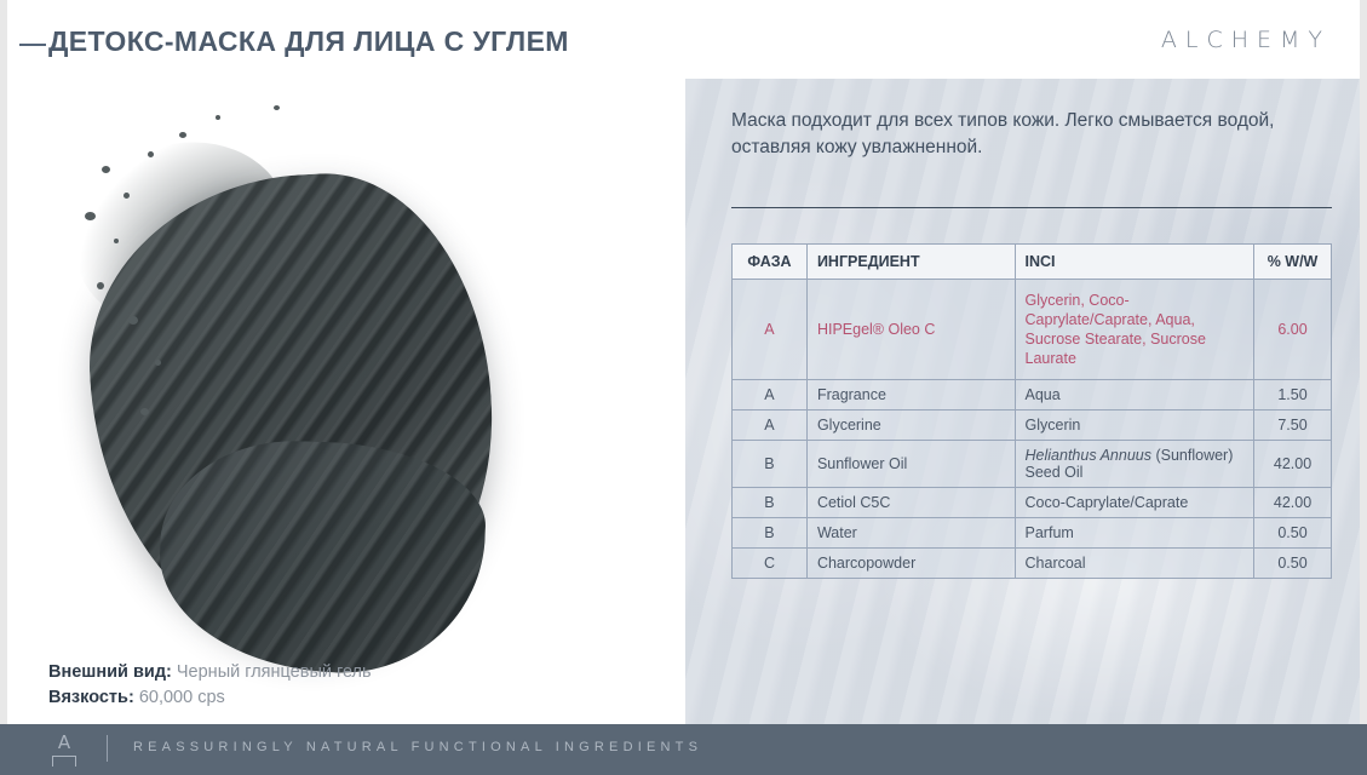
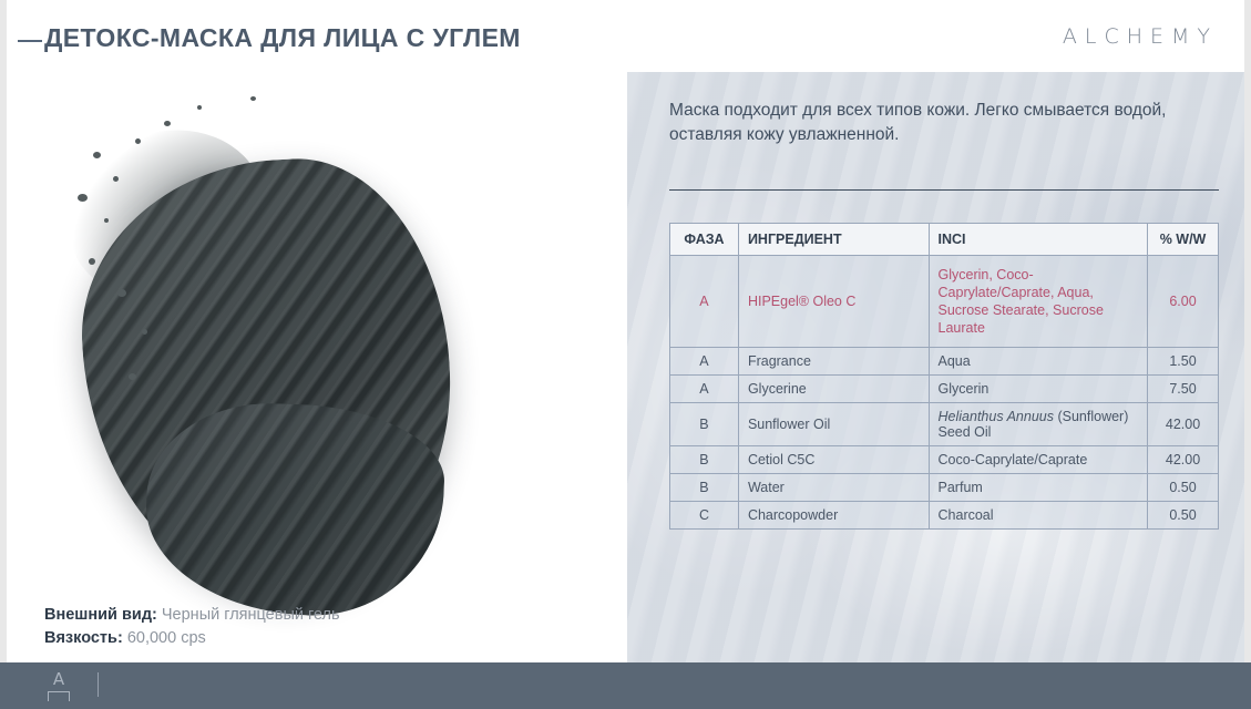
  ДЕТОКС-МАСКА ДЛЯ ЛИЦА С УГЛЕМ
  ALCHEMY
  Внешний вид: Черный глянцевый гель
  Вязкость: 60,000 cps
  Маска подходит для всех типов кожи. Легко смывается водой, оставляя кожу увлажненной.
  ФАЗА	ИНГРЕДИЕНТ	INCI	% W/W
  A	HIPEgel® Oleo C	Glycerin, Coco-Caprylate/Caprate, Aqua, Sucrose Stearate, Sucrose Laurate	6.00
  A	Fragrance	Aqua	1.50
  A	Glycerine	Glycerin	7.50
  B	Sunflower Oil	Helianthus Annuus (Sunflower) Seed Oil	42.00
  B	Cetiol C5C	Coco-Caprylate/Caprate	42.00
  B	Water	Parfum	0.50
  C	Charcopowder	Charcoal	0.50
  A
- REASSURINGLY NATURAL FUNCTIONAL INGREDIENTS
